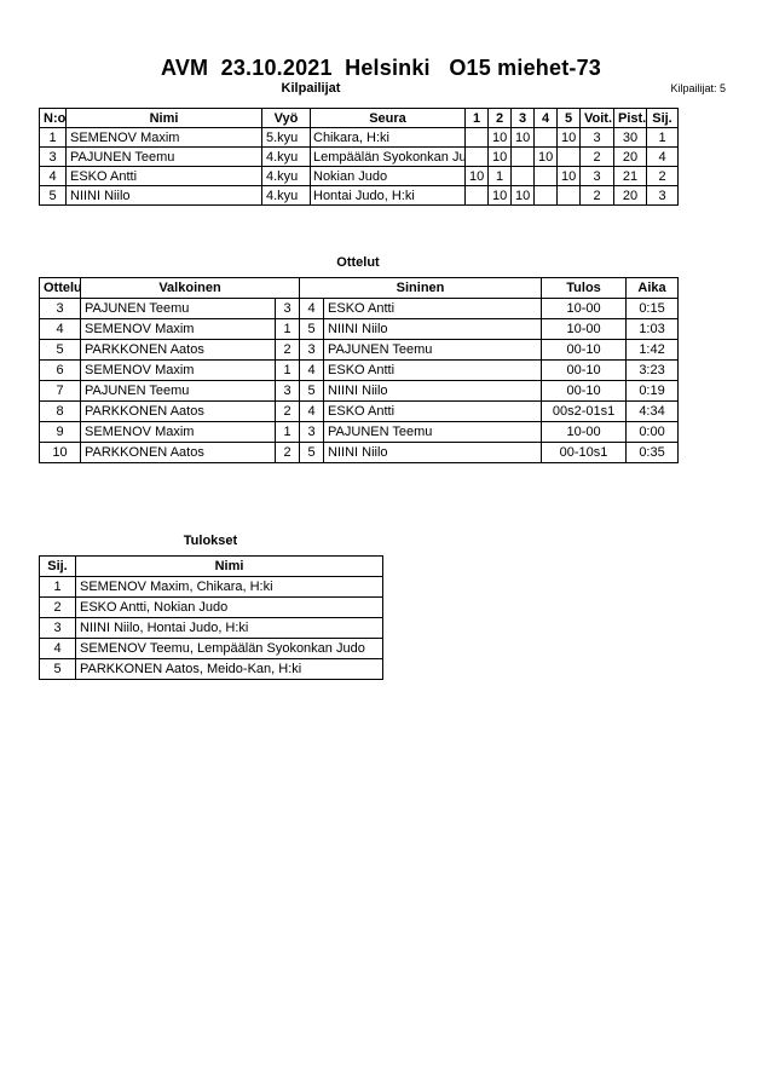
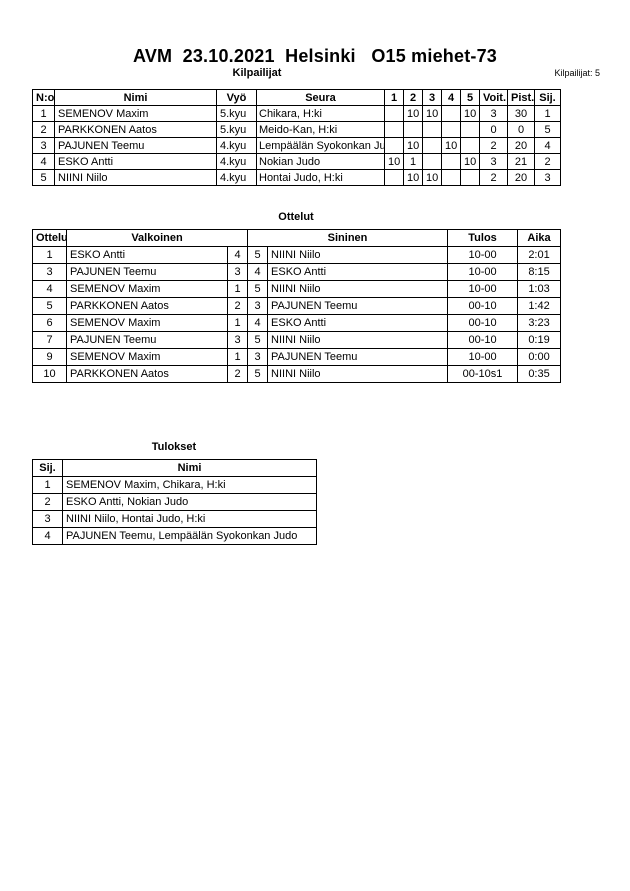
  AVM 23.10.2021 Helsinki O15 miehet-73
  Kilpailijat
  Kilpailijat: 5
  N:o	Nimi	Vyö	Seura	1	2	3	4	5	Voit.	Pist.	Sij.
  1	SEMENOV Maxim	5.kyu	Chikara, H:ki		10	10		10	3	30	1
+ 2	PARKKONEN Aatos	5.kyu	Meido-Kan, H:ki						0	0	5
  3	PAJUNEN Teemu	4.kyu	Lempäälän Syokonkan Ju		10		10		2	20	4
  4	ESKO Antti	4.kyu	Nokian Judo	10	1			10	3	21	2
  5	NIINI Niilo	4.kyu	Hontai Judo, H:ki		10	10			2	20	3
  Ottelut
  Ottelu	Valkoinen	Sininen	Tulos	Aika
+ 1	ESKO Antti	4	5	NIINI Niilo	10-00	2:01
- 3	PAJUNEN Teemu	3	4	ESKO Antti	10-00	0:15
+ 3	PAJUNEN Teemu	3	4	ESKO Antti	10-00	8:15
  4	SEMENOV Maxim	1	5	NIINI Niilo	10-00	1:03
  5	PARKKONEN Aatos	2	3	PAJUNEN Teemu	00-10	1:42
  6	SEMENOV Maxim	1	4	ESKO Antti	00-10	3:23
  7	PAJUNEN Teemu	3	5	NIINI Niilo	00-10	0:19
- 8	PARKKONEN Aatos	2	4	ESKO Antti	00s2-01s1	4:34
  9	SEMENOV Maxim	1	3	PAJUNEN Teemu	10-00	0:00
  10	PARKKONEN Aatos	2	5	NIINI Niilo	00-10s1	0:35
  Tulokset
  Sij.	Nimi
  1	SEMENOV Maxim, Chikara, H:ki
  2	ESKO Antti, Nokian Judo
  3	NIINI Niilo, Hontai Judo, H:ki
- 4	SEMENOV Teemu, Lempäälän Syokonkan Judo
+ 4	PAJUNEN Teemu, Lempäälän Syokonkan Judo
- 5	PARKKONEN Aatos, Meido-Kan, H:ki
